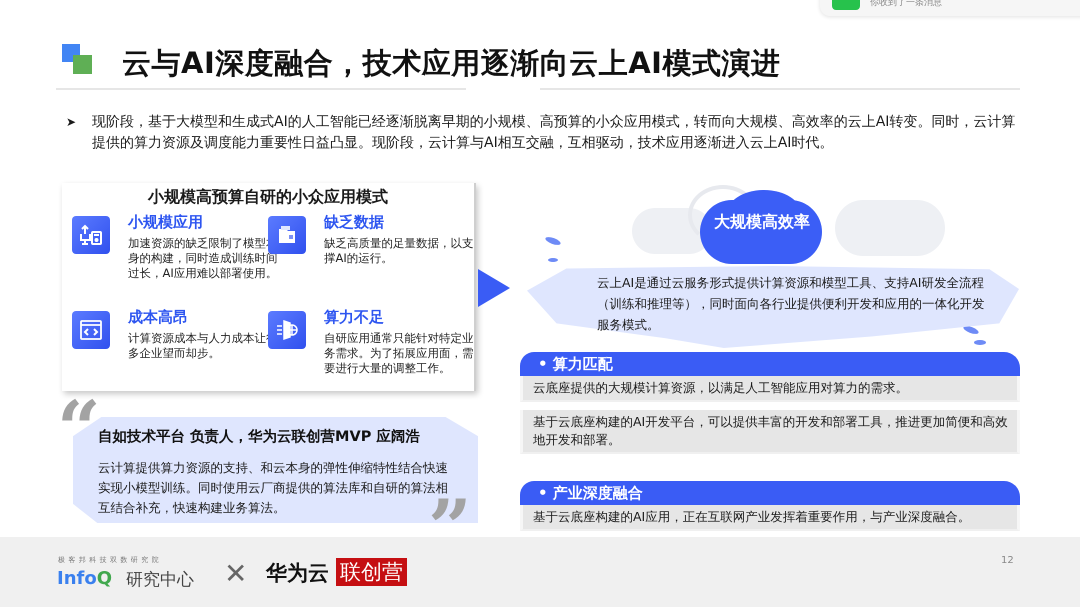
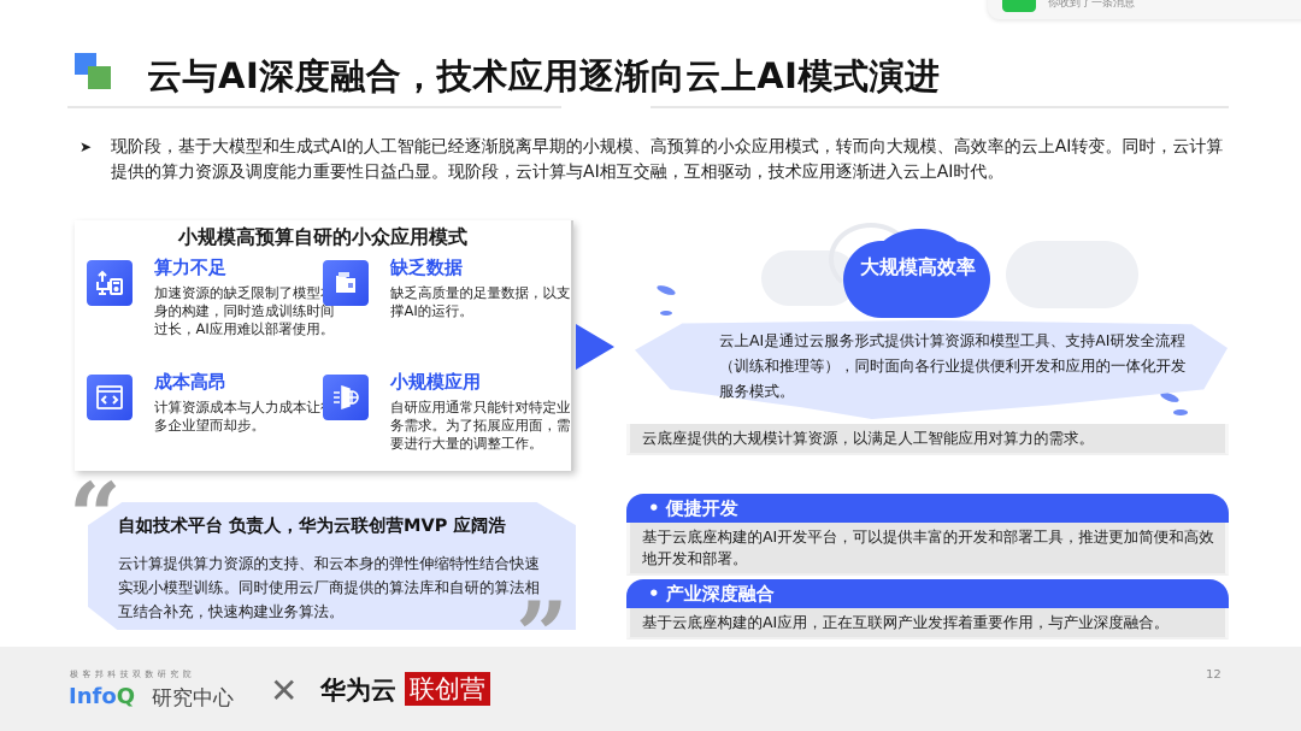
  你收到了一条消息
  云与AI深度融合，技术应用逐渐向云上AI模式演进
  ➤
  现阶段，基于大模型和生成式AI的人工智能已经逐渐脱离早期的小规模、高预算的小众应用模式，转而向大规模、高效率的云上AI转变。同时，云计算提供的算力资源及调度能力重要性日益凸显。现阶段，云计算与AI相互交融，互相驱动，技术应用逐渐进入云上AI时代。
  小规模高预算自研的小众应用模式
- 小规模应用
+ 算力不足
  加速资源的缺乏限制了模型身的构建，同时造成训练时间过长，AI应用难以部署使用。
  缺乏数据
  缺乏高质量的足量数据，以支撑AI的运行。
  成本高昂
  计算资源成本与人力成本让多企业望而却步。
- 算力不足
+ 小规模应用
  自研应用通常只能针对特定业务需求。为了拓展应用面，需要进行大量的调整工作。
  “
  自如技术平台 负责人，华为云联创营MVP 应阔浩
  云计算提供算力资源的支持、和云本身的弹性伸缩特性结合快速实现小模型训练。同时使用云厂商提供的算法库和自研的算法相互结合补充，快速构建业务算法。
  ”
  大规模高效率
  云上AI是通过云服务形式提供计算资源和模型工具、支持AI研发全流程（训练和推理等），同时面向各行业提供便利开发和应用的一体化开发服务模式。
- • 算力匹配
  云底座提供的大规模计算资源，以满足人工智能应用对算力的需求。
+ • 便捷开发
  基于云底座构建的AI开发平台，可以提供丰富的开发和部署工具，推进更加简便和高效地开发和部署。
  • 产业深度融合
  基于云底座构建的AI应用，正在互联网产业发挥着重要作用，与产业深度融合。
  极客邦科技双数研究院
  InfoQ
  研究中心
  ✕
  华为云
  联创营
  12
